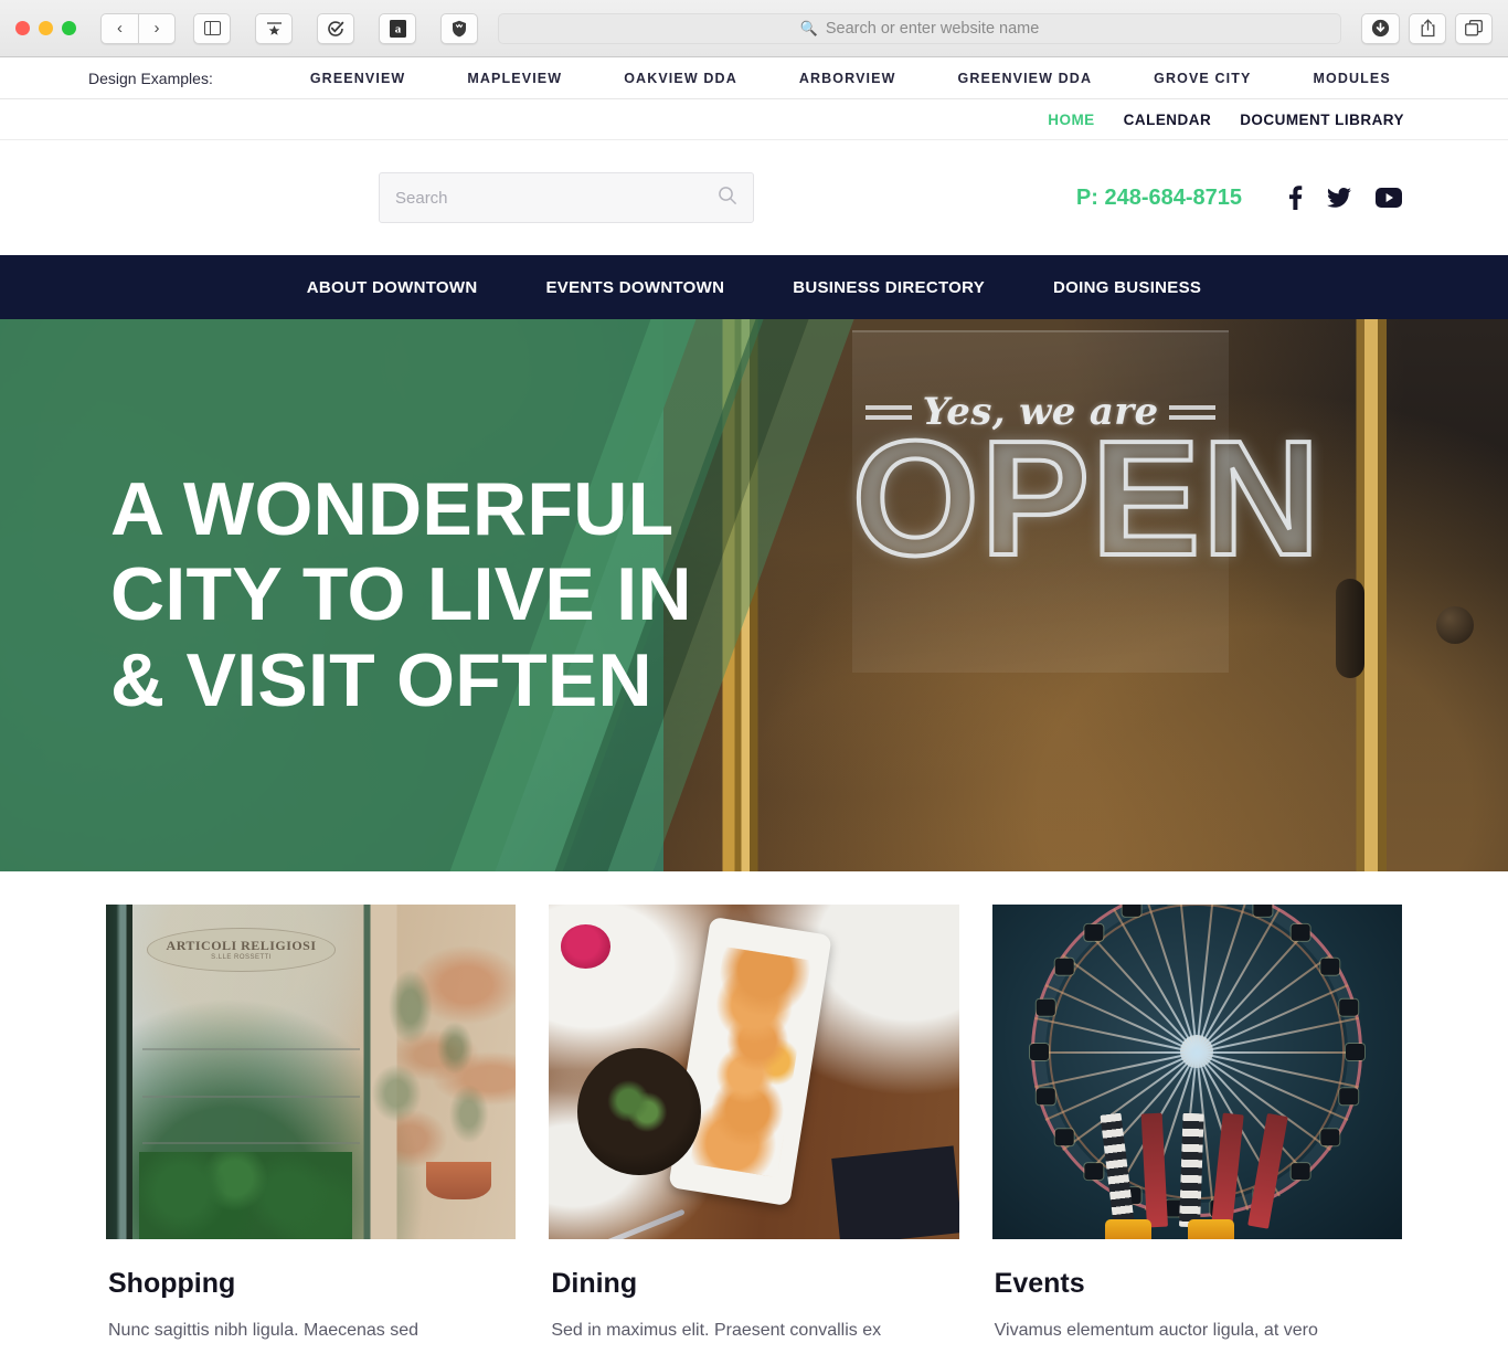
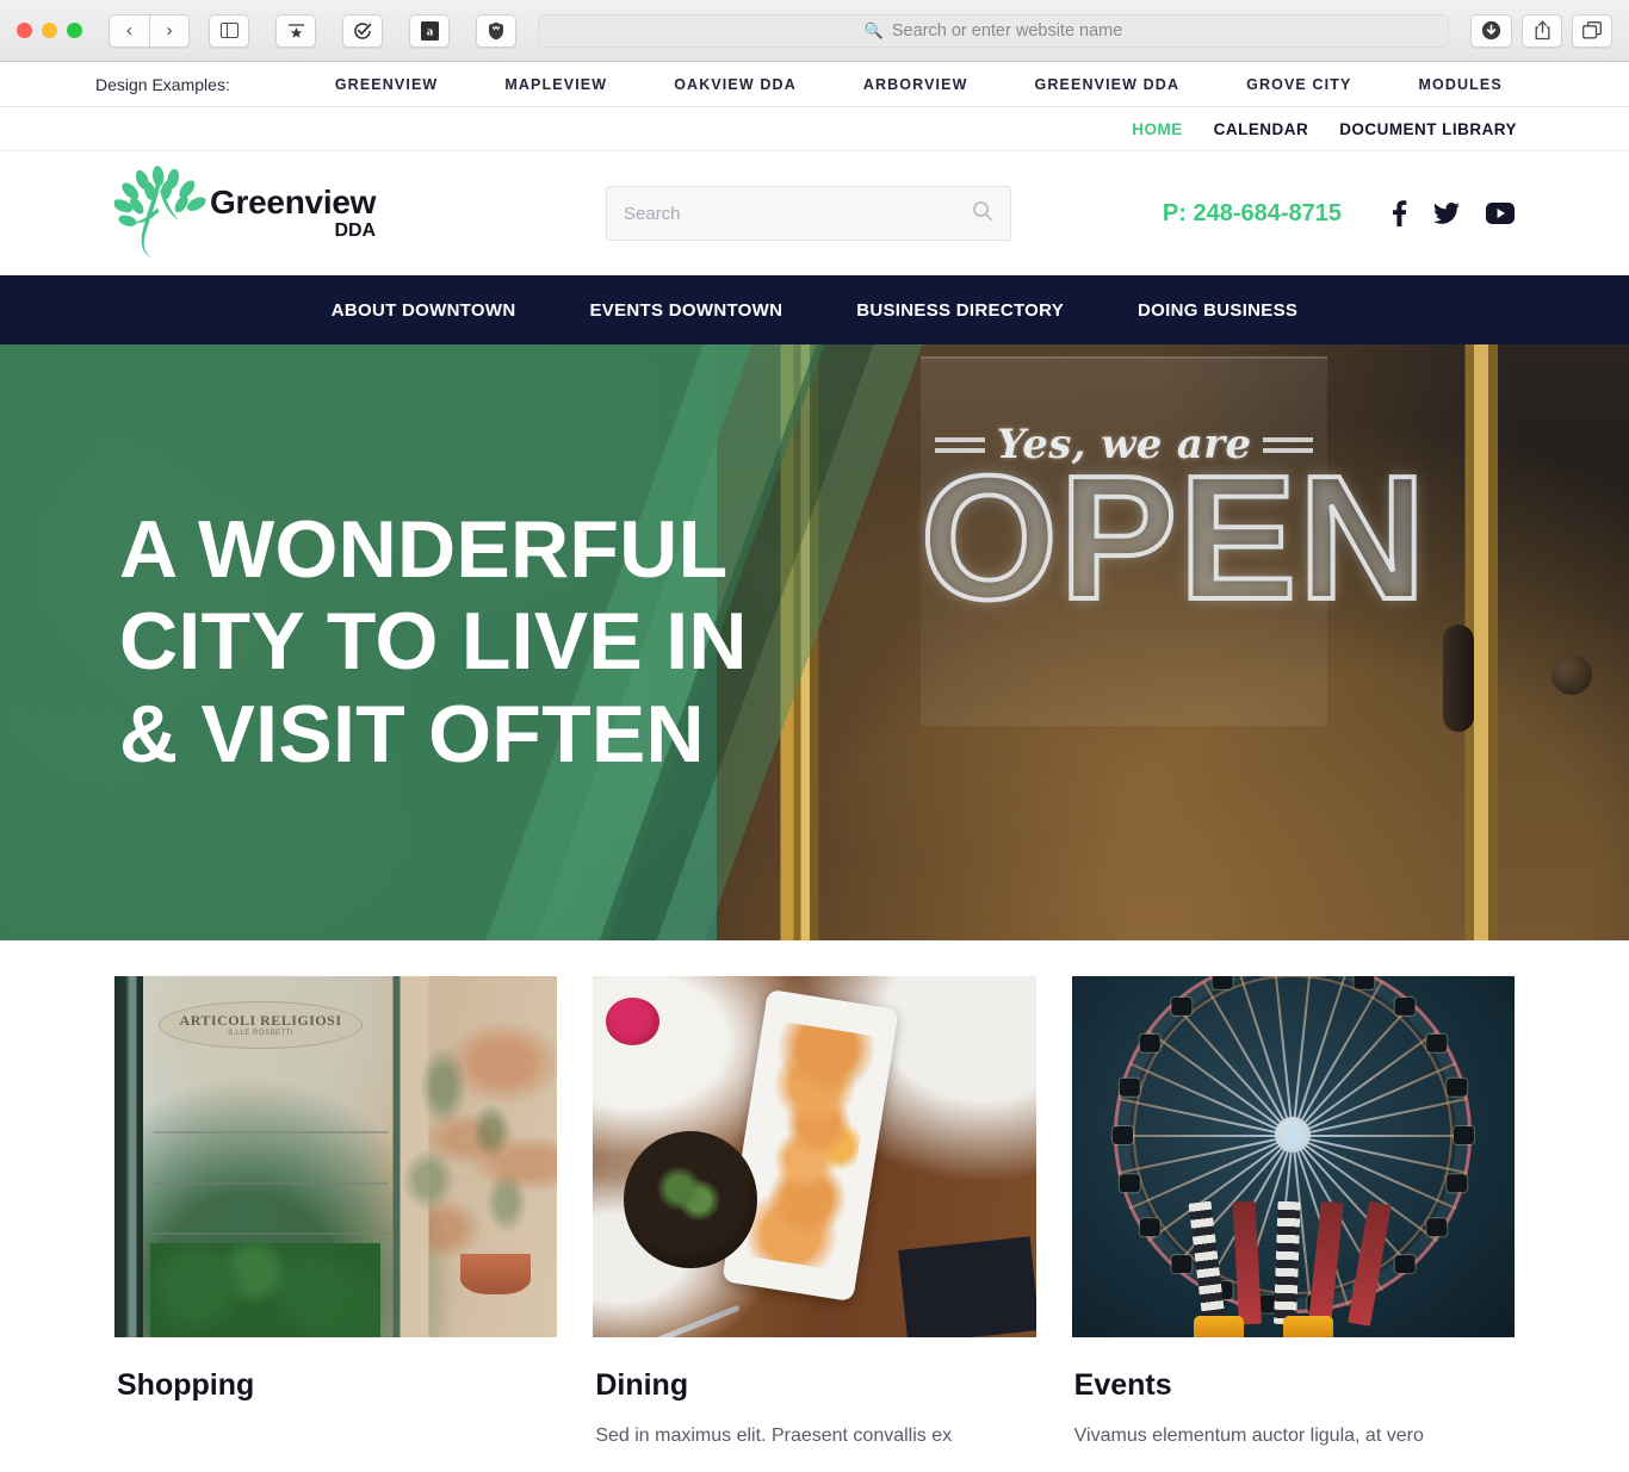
  ‹
  ›
  a
  🔍
  Search or enter website name
  Design Examples:
  GREENVIEW
  MAPLEVIEW
  OAKVIEW DDA
  ARBORVIEW
  GREENVIEW DDA
  GROVE CITY
  MODULES
  HOME
  CALENDAR
  DOCUMENT LIBRARY
+ Greenview
+ DDA
  Search
  P: 248-684-8715
  ABOUT DOWNTOWN
  EVENTS DOWNTOWN
  BUSINESS DIRECTORY
  DOING BUSINESS
  Yes, we are
  OPE
  A WONDERFUL
  CITY TO LIVE IN
  & VISIT OFTEN
  ARTICOLI RELIGIOSI
  Shopping
- Nunc sagittis nibh ligula. Maecenas sed
  Dining
  Sed in maximus elit. Praesent convallis ex
  Events
  Vivamus elementum auctor ligula, at vero
